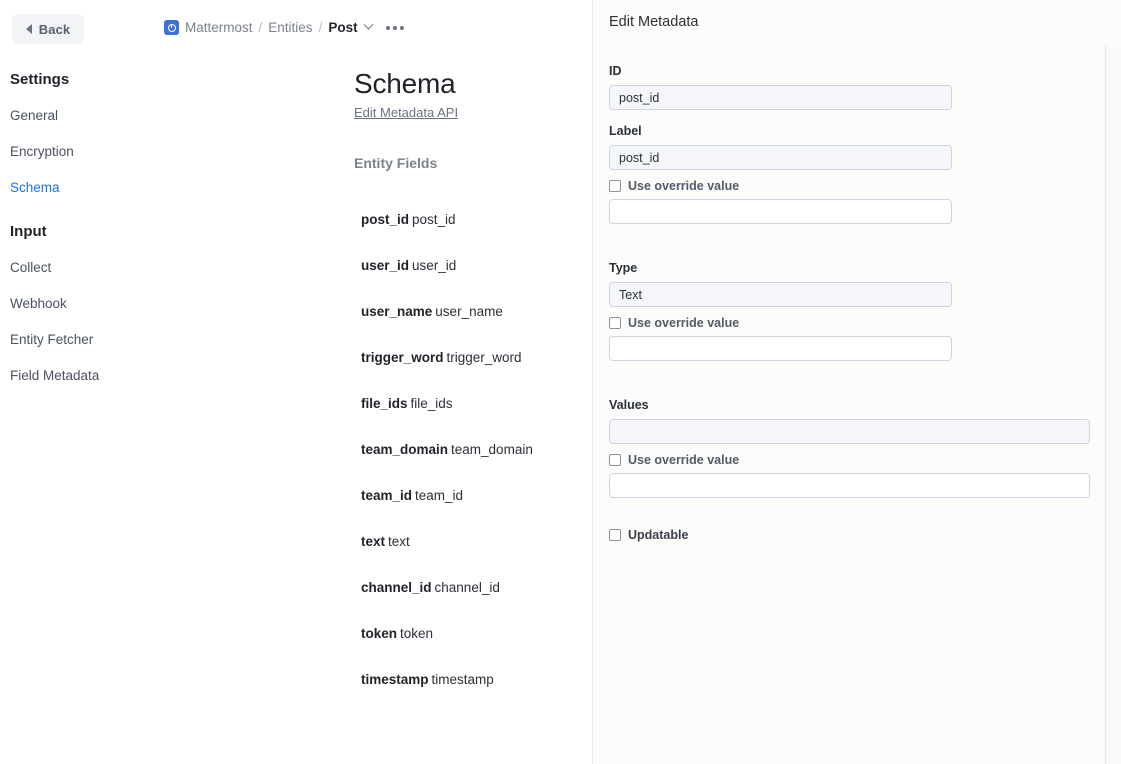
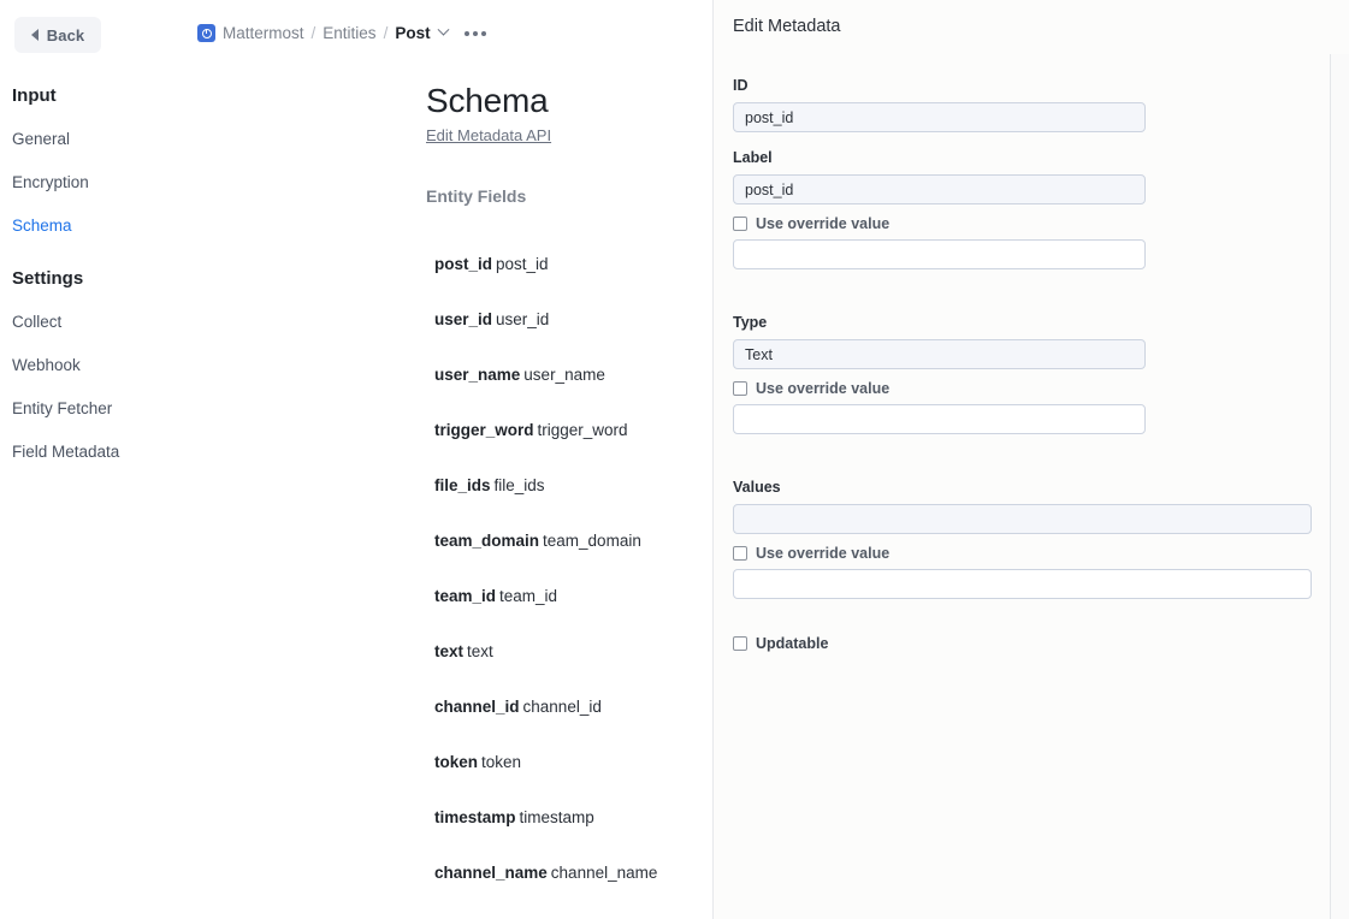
  Back
- Settings
+ Input
  General
  Encryption
  Schema
- Input
+ Settings
  Collect
  Webhook
  Entity Fetcher
  Field Metadata
  Mattermost
  /
  Entities
  /
  Post
  Schema
  Edit Metadata API
  Entity Fields
  post_id post_id
  user_id user_id
  user_name user_name
  trigger_word trigger_word
  file_ids file_ids
  team_domain team_domain
  team_id team_id
  text text
  channel_id channel_id
  token token
  timestamp timestamp
+ channel_name channel_name
  Edit Metadata
  ID
  post_id
  Label
  post_id
  Use override value
  Type
  Text
  Use override value
  Values
  Use override value
  Updatable
